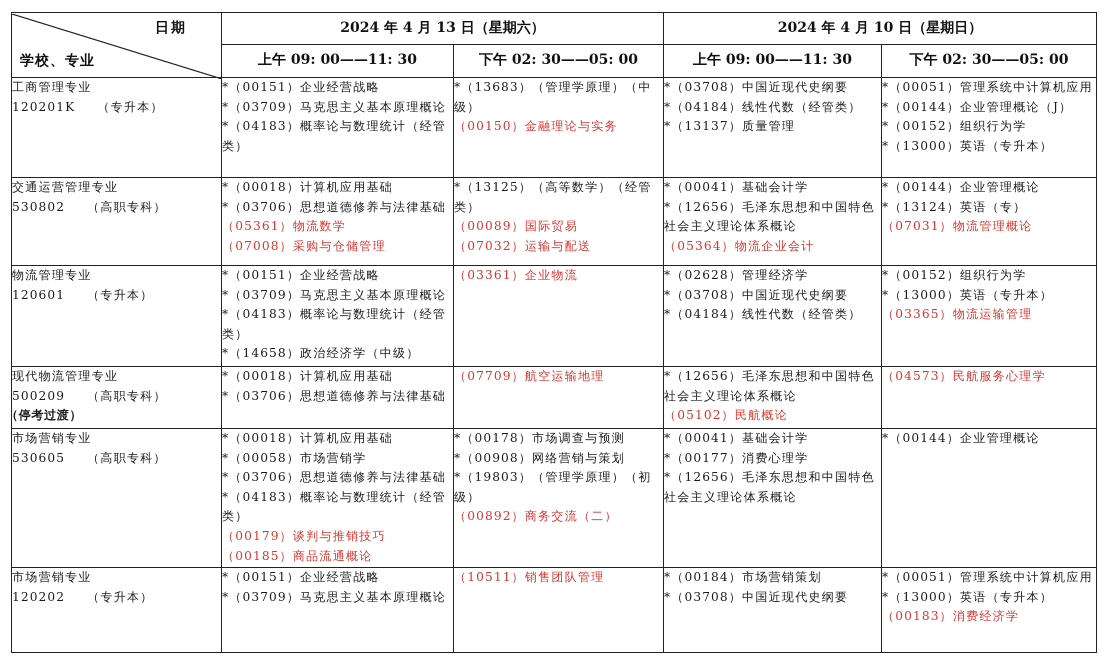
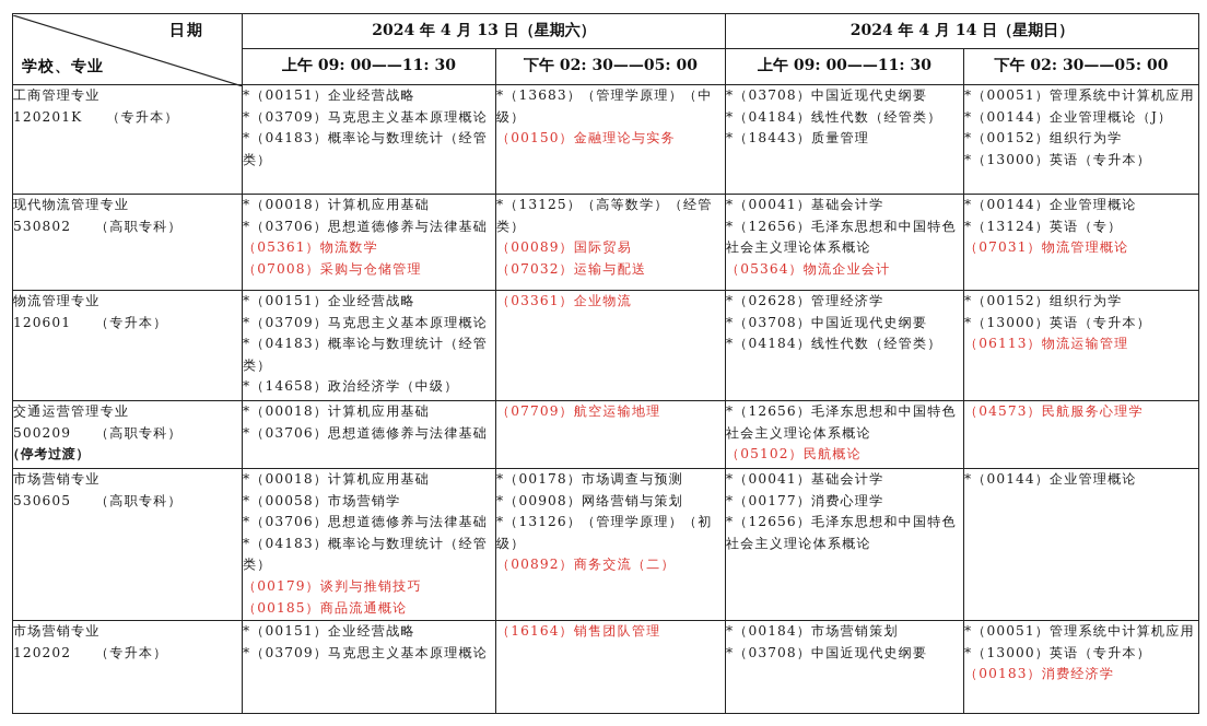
- 日期 学校、专业	2024 年 4 月 13 日（星期六）	2024 年 4 月 10 日（星期日）
+ 日期 学校、专业	2024 年 4 月 13 日（星期六）	2024 年 4 月 14 日（星期日）
  上午 09: 00——11: 30	下午 02: 30——05: 00	上午 09: 00——11: 30	下午 02: 30——05: 00
- 工商管理专业120201K （专升本）	*（00151）企业经营战略*（03709）马克思主义基本原理概论*（04183）概率论与数理统计（经管类）	*（13683）（管理学原理）（中级）（00150）金融理论与实务	*（03708）中国近现代史纲要*（04184）线性代数（经管类）*（13137）质量管理	*（00051）管理系统中计算机应用*（00144）企业管理概论（J）*（00152）组织行为学*（13000）英语（专升本）
+ 工商管理专业120201K （专升本）	*（00151）企业经营战略*（03709）马克思主义基本原理概论*（04183）概率论与数理统计（经管类）	*（13683）（管理学原理）（中级）（00150）金融理论与实务	*（03708）中国近现代史纲要*（04184）线性代数（经管类）*（18443）质量管理	*（00051）管理系统中计算机应用*（00144）企业管理概论（J）*（00152）组织行为学*（13000）英语（专升本）
- 交通运营管理专业530802 （高职专科）	*（00018）计算机应用基础*（03706）思想道德修养与法律基础（05361）物流数学（07008）采购与仓储管理	*（13125）（高等数学）（经管类）（00089）国际贸易（07032）运输与配送	*（00041）基础会计学*（12656）毛泽东思想和中国特色社会主义理论体系概论（05364）物流企业会计	*（00144）企业管理概论*（13124）英语（专）（07031）物流管理概论
+ 现代物流管理专业530802 （高职专科）	*（00018）计算机应用基础*（03706）思想道德修养与法律基础（05361）物流数学（07008）采购与仓储管理	*（13125）（高等数学）（经管类）（00089）国际贸易（07032）运输与配送	*（00041）基础会计学*（12656）毛泽东思想和中国特色社会主义理论体系概论（05364）物流企业会计	*（00144）企业管理概论*（13124）英语（专）（07031）物流管理概论
- 物流管理专业120601 （专升本）	*（00151）企业经营战略*（03709）马克思主义基本原理概论*（04183）概率论与数理统计（经管类）*（14658）政治经济学（中级）	（03361）企业物流	*（02628）管理经济学*（03708）中国近现代史纲要*（04184）线性代数（经管类）	*（00152）组织行为学*（13000）英语（专升本）（03365）物流运输管理
+ 物流管理专业120601 （专升本）	*（00151）企业经营战略*（03709）马克思主义基本原理概论*（04183）概率论与数理统计（经管类）*（14658）政治经济学（中级）	（03361）企业物流	*（02628）管理经济学*（03708）中国近现代史纲要*（04184）线性代数（经管类）	*（00152）组织行为学*（13000）英语（专升本）（06113）物流运输管理
- 现代物流管理专业500209 （高职专科）（停考过渡）	*（00018）计算机应用基础*（03706）思想道德修养与法律基础	（07709）航空运输地理	*（12656）毛泽东思想和中国特色社会主义理论体系概论（05102）民航概论	（04573）民航服务心理学
+ 交通运营管理专业500209 （高职专科）（停考过渡）	*（00018）计算机应用基础*（03706）思想道德修养与法律基础	（07709）航空运输地理	*（12656）毛泽东思想和中国特色社会主义理论体系概论（05102）民航概论	（04573）民航服务心理学
- 市场营销专业530605 （高职专科）	*（00018）计算机应用基础*（00058）市场营销学*（03706）思想道德修养与法律基础*（04183）概率论与数理统计（经管类）（00179）谈判与推销技巧（00185）商品流通概论	*（00178）市场调查与预测*（00908）网络营销与策划*（19803）（管理学原理）（初级）（00892）商务交流（二）	*（00041）基础会计学*（00177）消费心理学*（12656）毛泽东思想和中国特色社会主义理论体系概论	*（00144）企业管理概论
+ 市场营销专业530605 （高职专科）	*（00018）计算机应用基础*（00058）市场营销学*（03706）思想道德修养与法律基础*（04183）概率论与数理统计（经管类）（00179）谈判与推销技巧（00185）商品流通概论	*（00178）市场调查与预测*（00908）网络营销与策划*（13126）（管理学原理）（初级）（00892）商务交流（二）	*（00041）基础会计学*（00177）消费心理学*（12656）毛泽东思想和中国特色社会主义理论体系概论	*（00144）企业管理概论
- 市场营销专业120202 （专升本）	*（00151）企业经营战略*（03709）马克思主义基本原理概论	（10511）销售团队管理	*（00184）市场营销策划*（03708）中国近现代史纲要	*（00051）管理系统中计算机应用*（13000）英语（专升本）（00183）消费经济学
+ 市场营销专业120202 （专升本）	*（00151）企业经营战略*（03709）马克思主义基本原理概论	（16164）销售团队管理	*（00184）市场营销策划*（03708）中国近现代史纲要	*（00051）管理系统中计算机应用*（13000）英语（专升本）（00183）消费经济学
